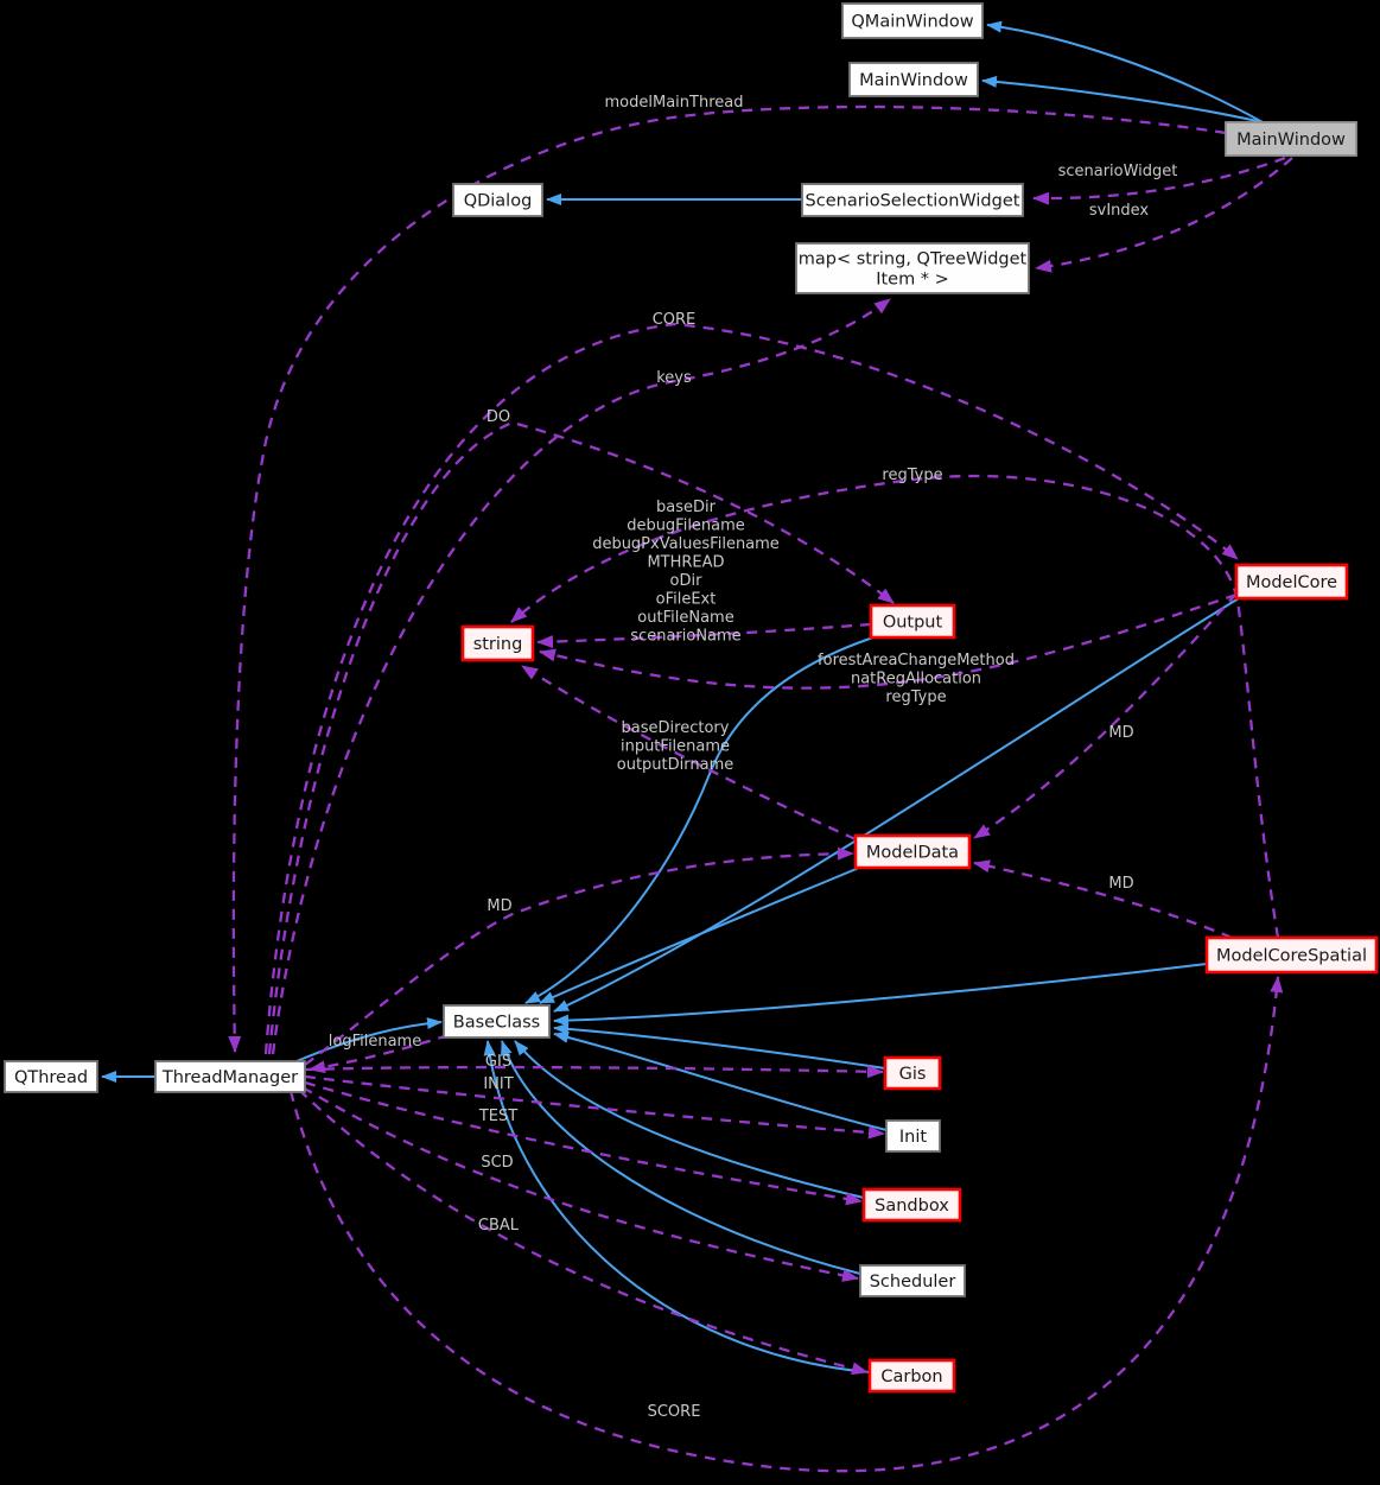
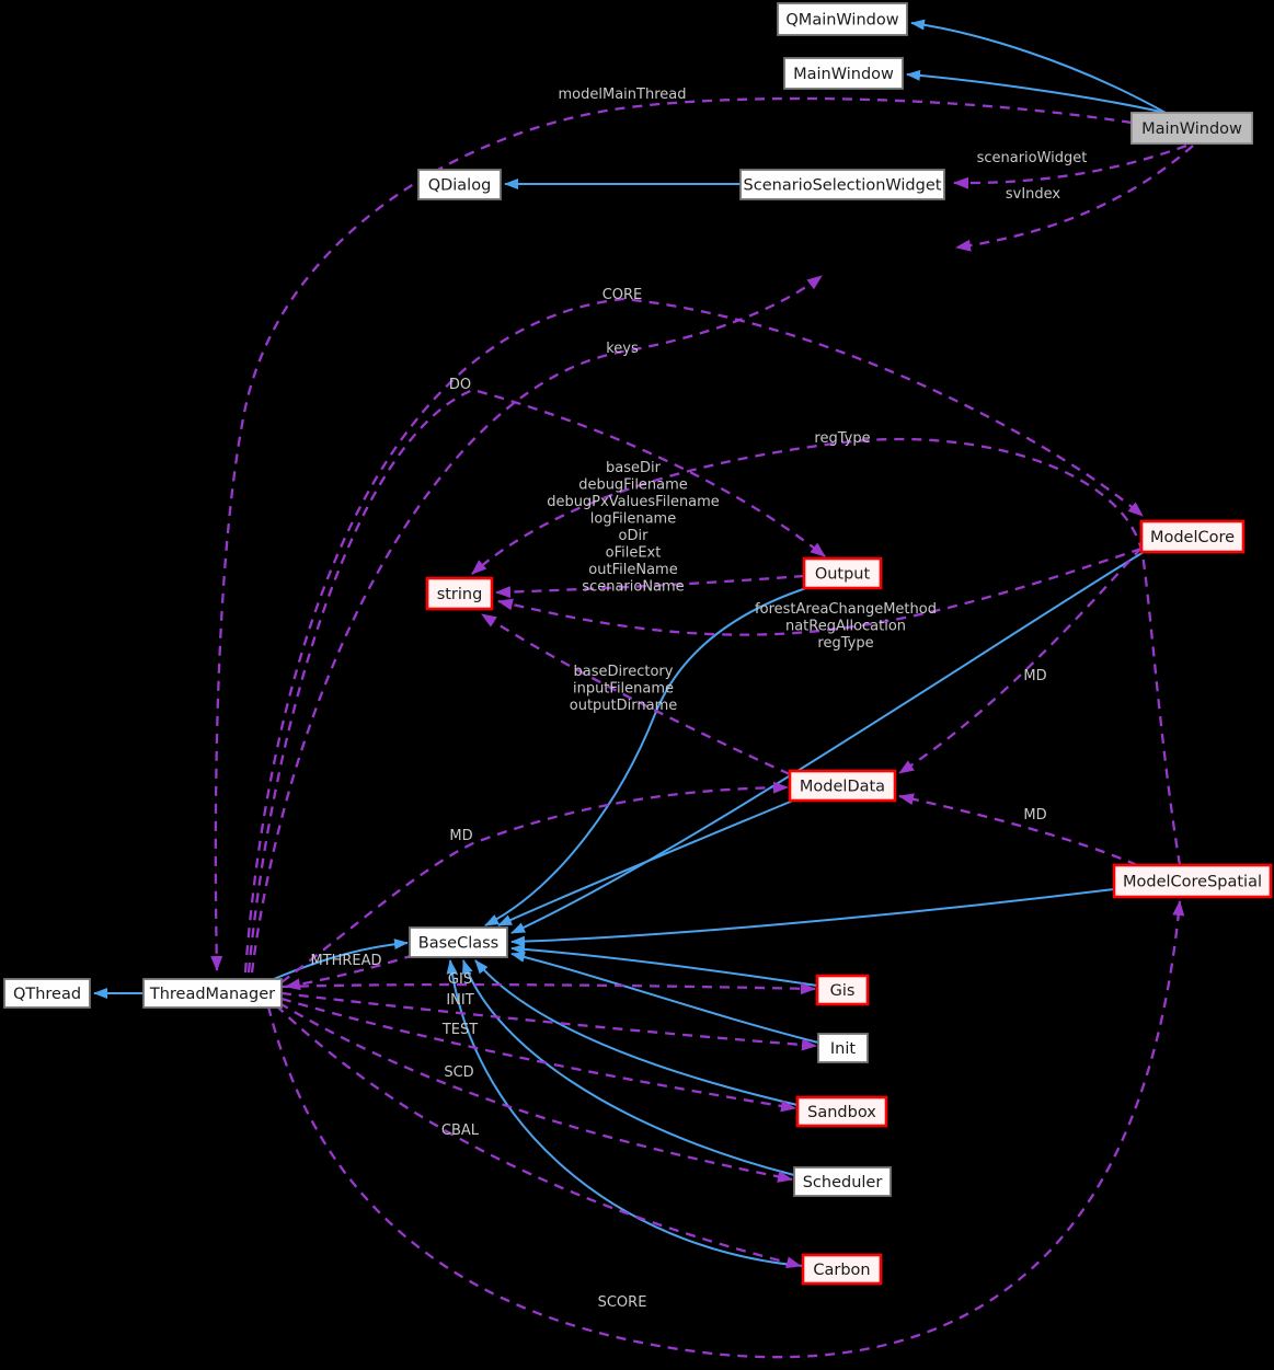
  modelMainThread
  scenarioWidget
  svIndex
  CORE
  keys
  DO
  regType
  baseDir
  debugFilename
  debugPxValuesFilename
- MTHREAD
+ logFilename
  oDir
  oFileExt
  outFileName
  scenarioName
  forestAreaChangeMethod
  natRegAllocation
  regType
  baseDirectory
  inputFilename
  outputDirname
  MD
  MD
  MD
- logFilename
+ MTHREAD
  GIS
  INIT
  TEST
  SCD
  CBAL
  SCORE
  QMainWindow
  MainWindow
  MainWindow
  QDialog
  ScenarioSelectionWidget
- map< string, QTreeWidget
- Item * >
  ModelCore
  Output
  string
  ModelData
  ModelCoreSpatial
  BaseClass
  QThread
  ThreadManager
  Gis
  Init
  Sandbox
  Scheduler
  Carbon
